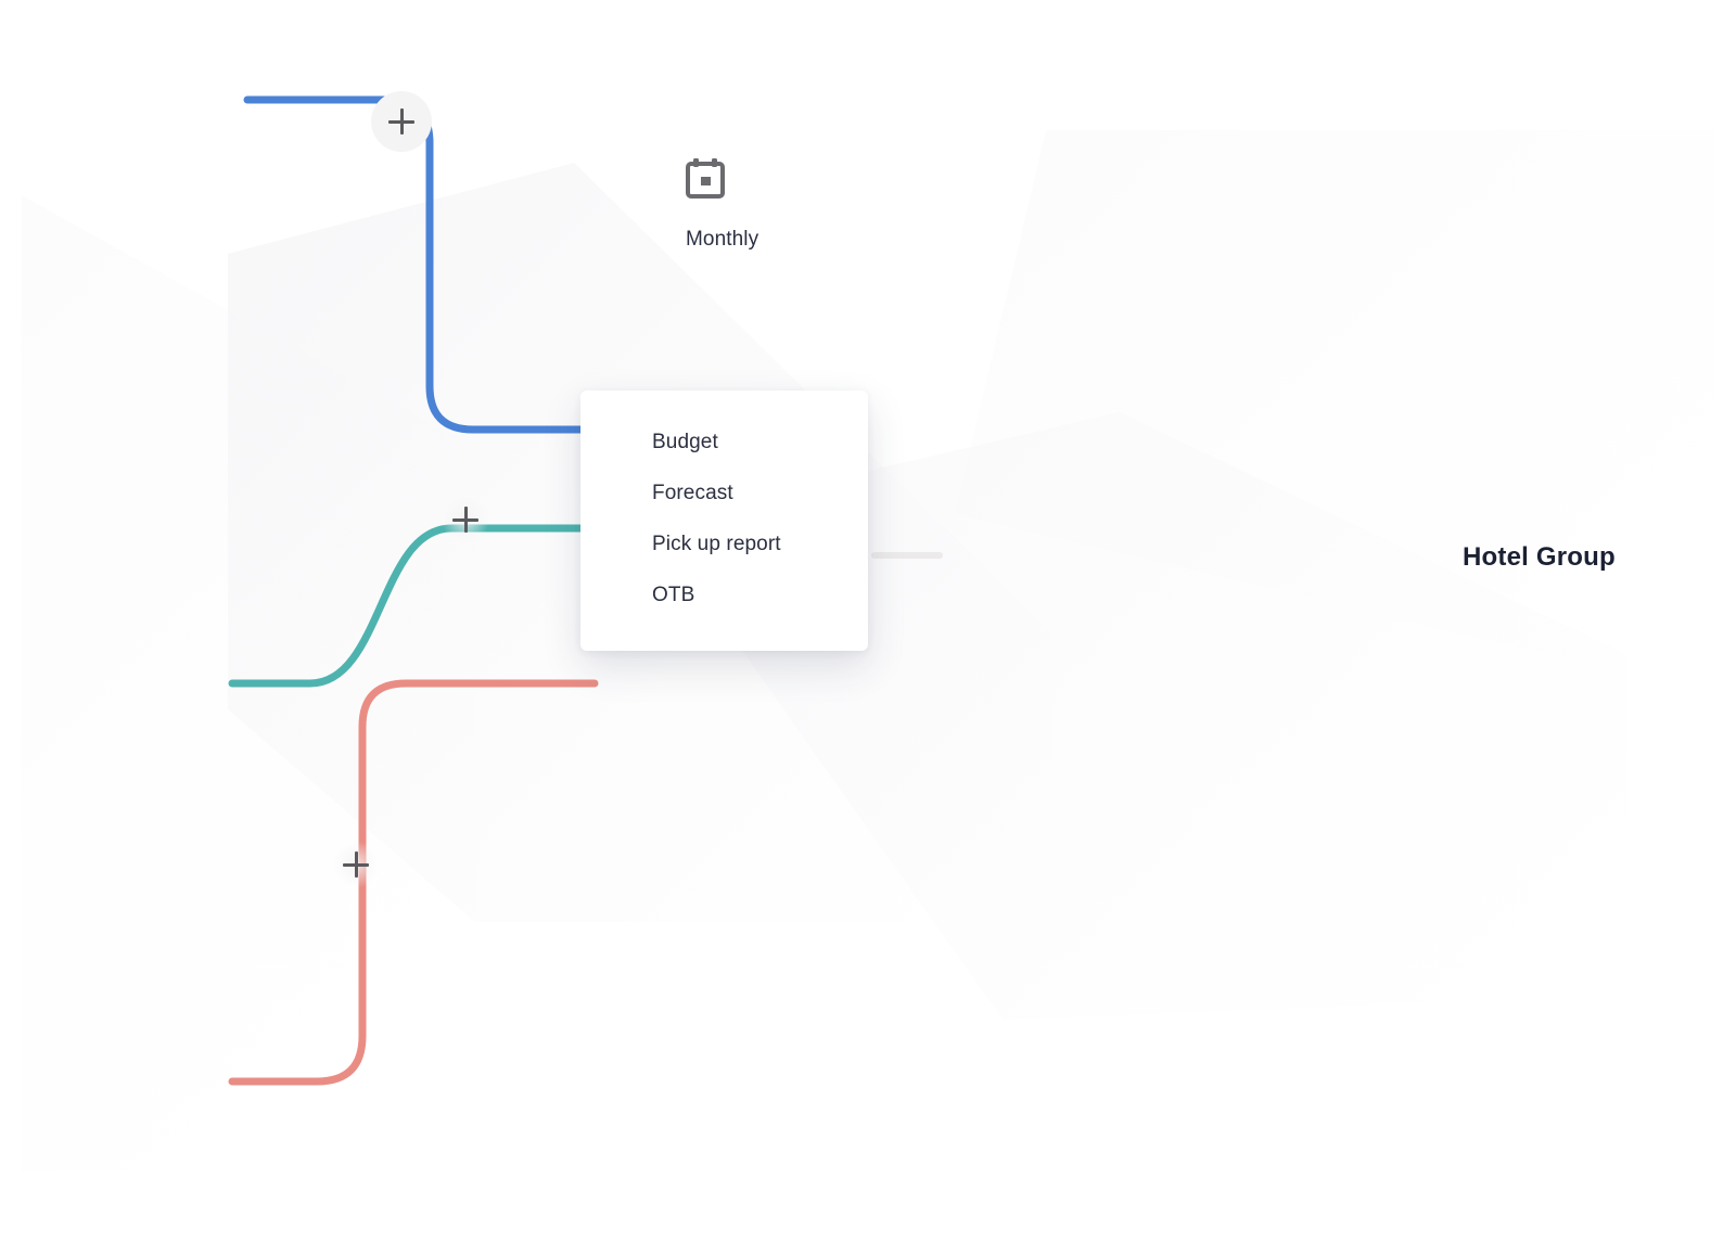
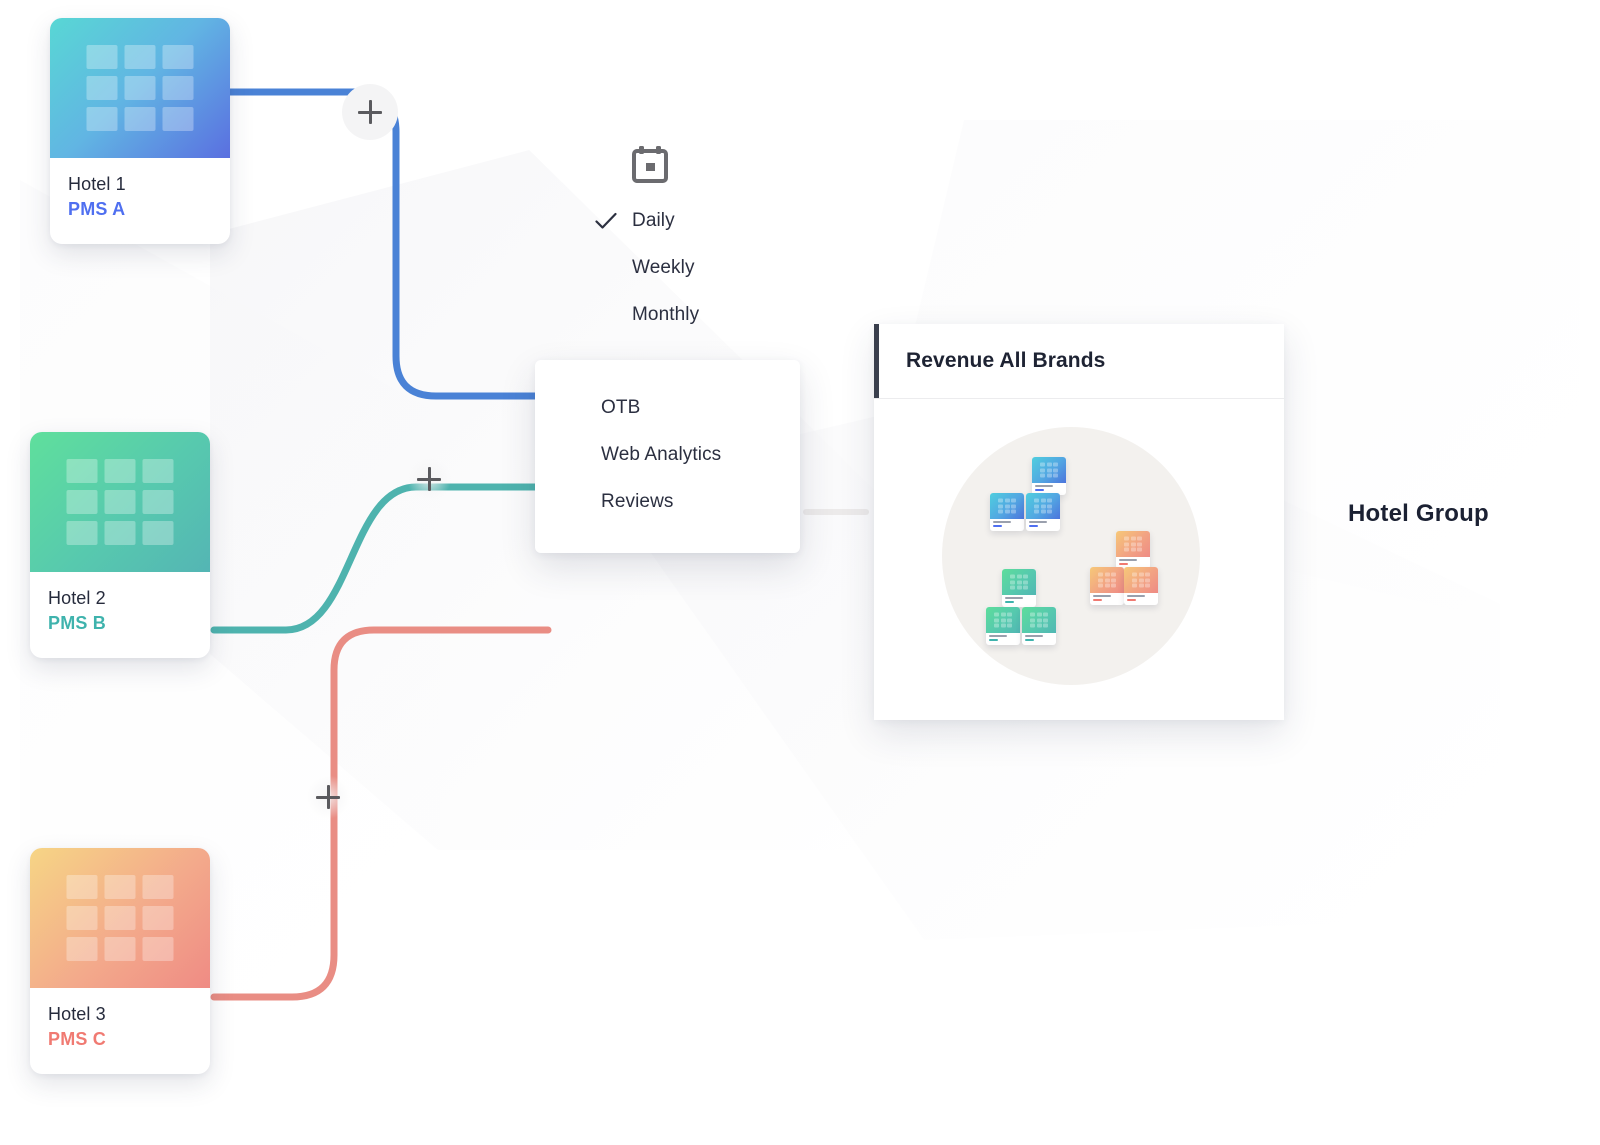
+ Hotel 1
+ PMS A
+ Hotel 2
+ PMS B
+ Hotel 3
+ PMS C
+ Daily
+ Weekly
  Monthly
- Budget
- Forecast
- Pick up report
  OTB
+ Web Analytics
+ Reviews
+ Revenue All Brands
  Hotel Group
